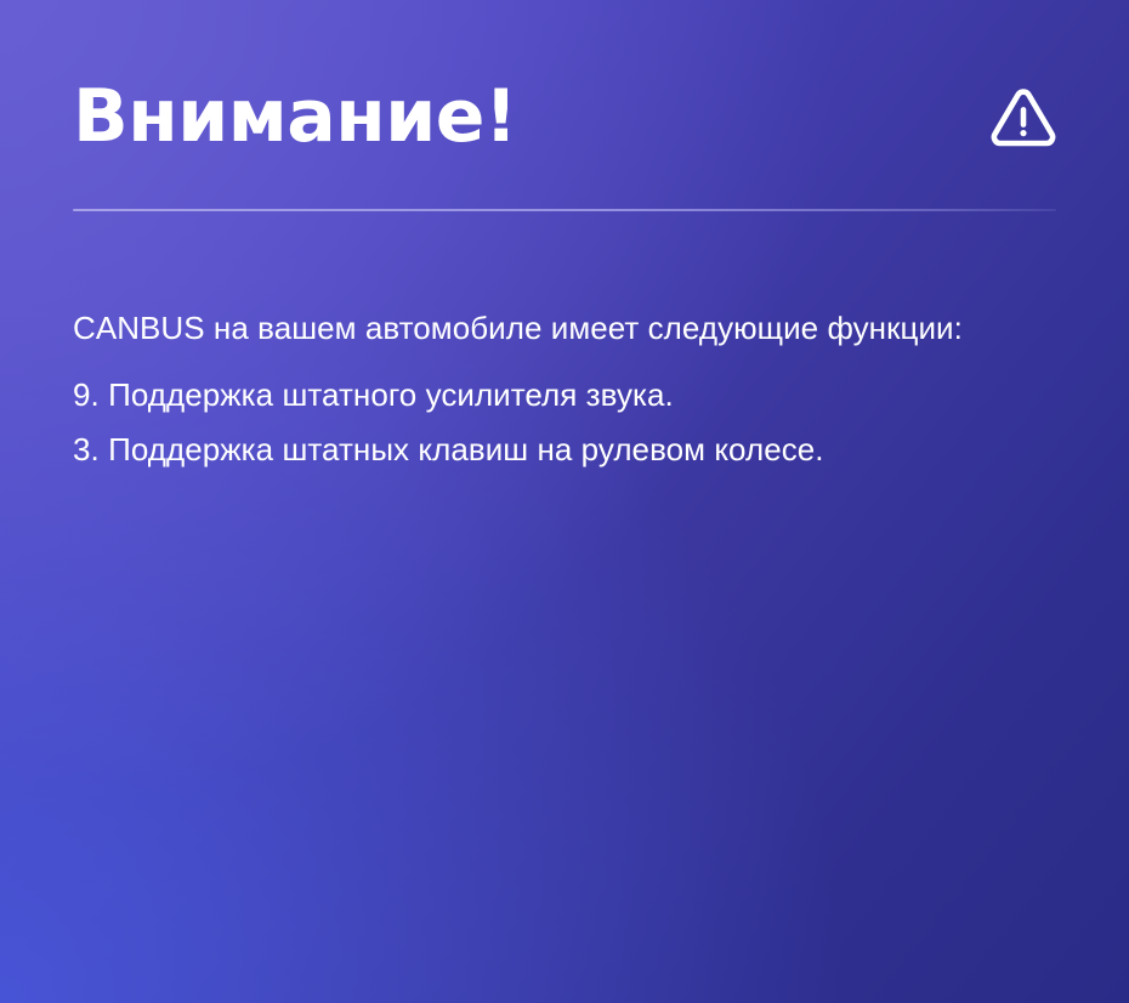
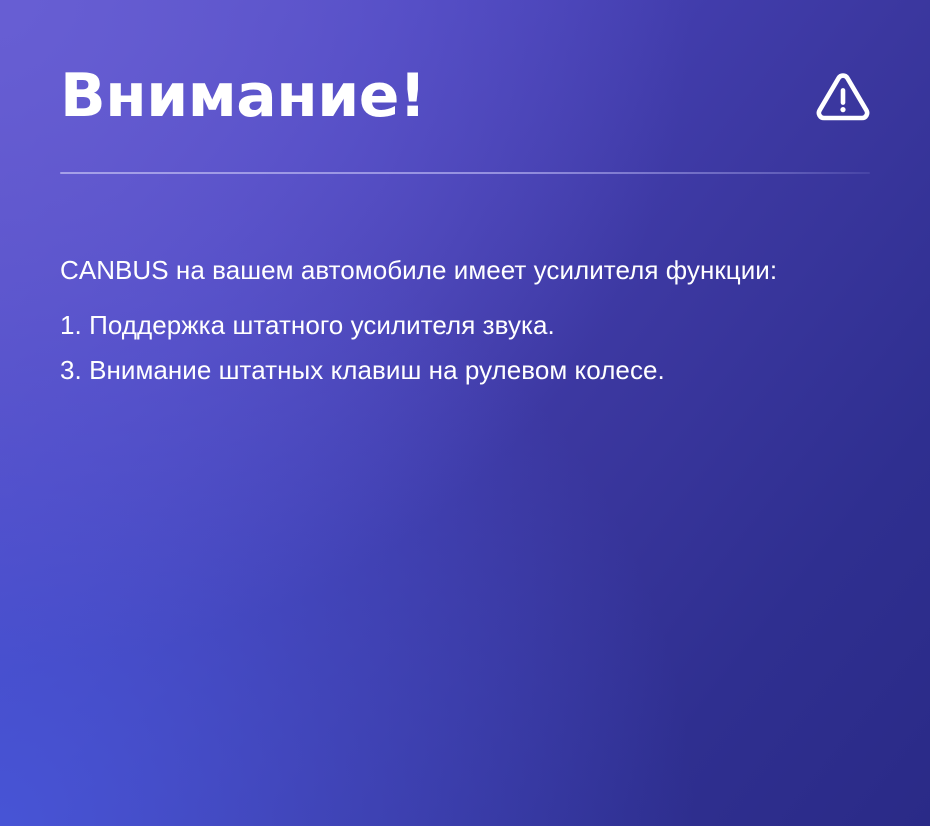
  Внимание!
- CANBUS на вашем автомобиле имеет следующие функции:
+ CANBUS на вашем автомобиле имеет усилителя функции:
- 9. Поддержка штатного усилителя звука.
+ 1. Поддержка штатного усилителя звука.
- 3. Поддержка штатных клавиш на рулевом колесе.
+ 3. Внимание штатных клавиш на рулевом колесе.
